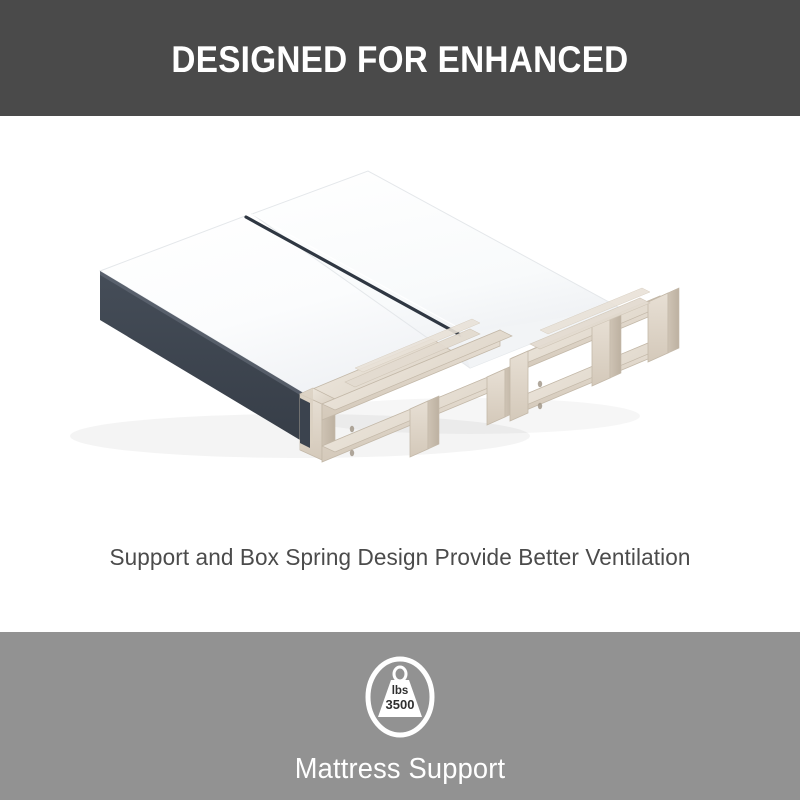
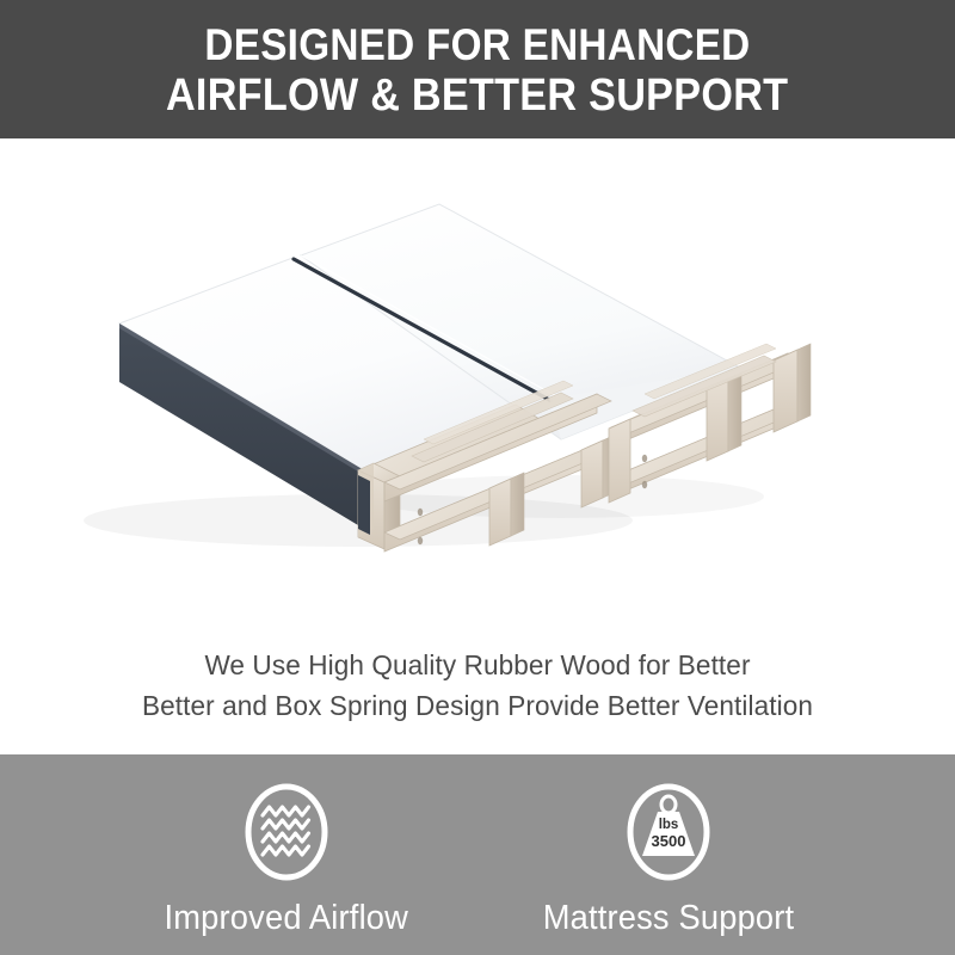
  DESIGNED FOR ENHANCED
+ AIRFLOW & BETTER SUPPORT
+ We Use High Quality Rubber Wood for Better
- Support and Box Spring Design Provide Better Ventilation
+ Better and Box Spring Design Provide Better Ventilation
+ Improved Airflow
  lbs
  3500
  Mattress Support
